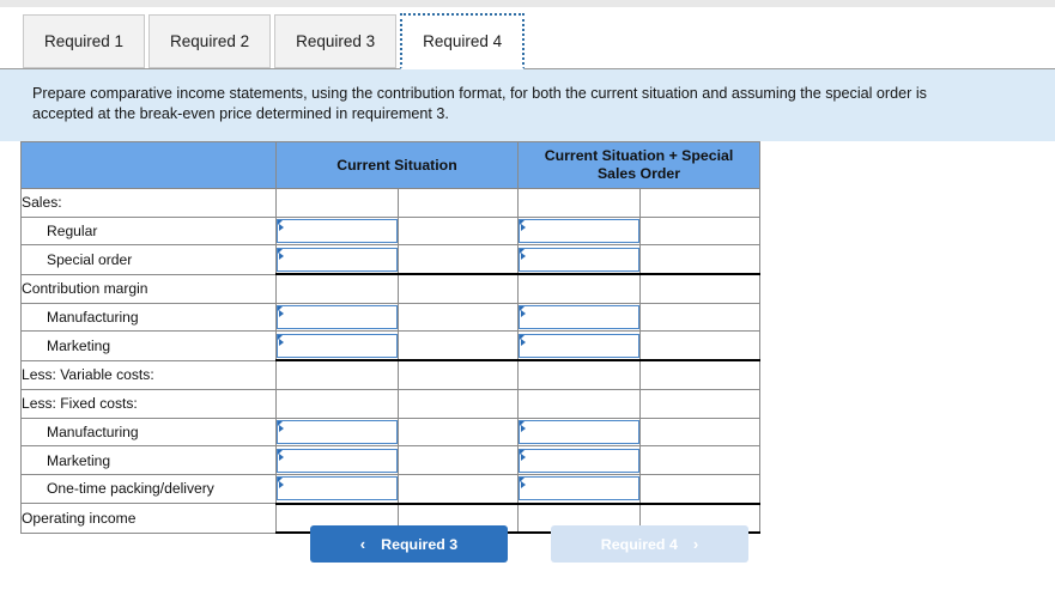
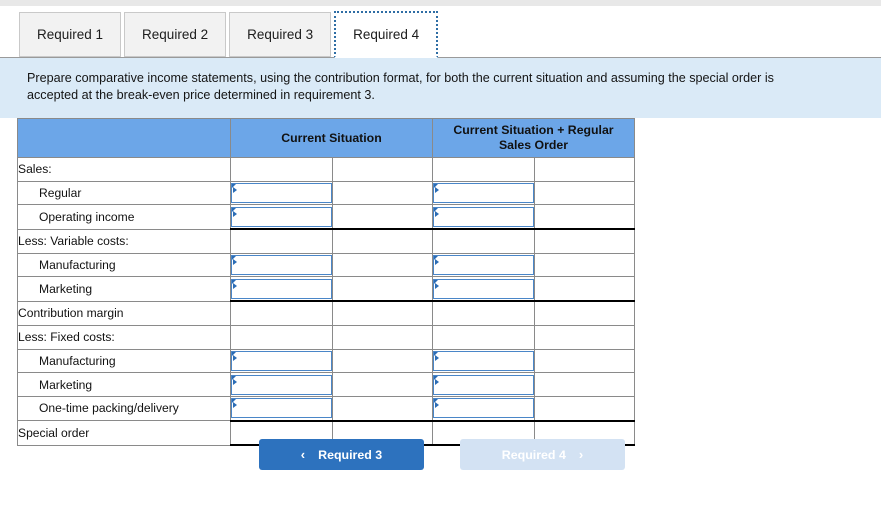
  Required 1
  Required 2
  Required 3
  Required 4
  Prepare comparative income statements, using the contribution format, for both the current situation and assuming the special order is accepted at the break-even price determined in requirement 3.
- 	Current Situation	Current Situation + Special Sales Order
+ 	Current Situation	Current Situation + Regular Sales Order
  Sales:
  Regular
- Special order
+ Operating income
- Contribution margin
+ Less: Variable costs:
  Manufacturing
  Marketing
- Less: Variable costs:
+ Contribution margin
  Less: Fixed costs:
  Manufacturing
  Marketing
  One-time packing/delivery
- Operating income
+ Special order
  ‹
  Required 3
  Required 4
  ›
